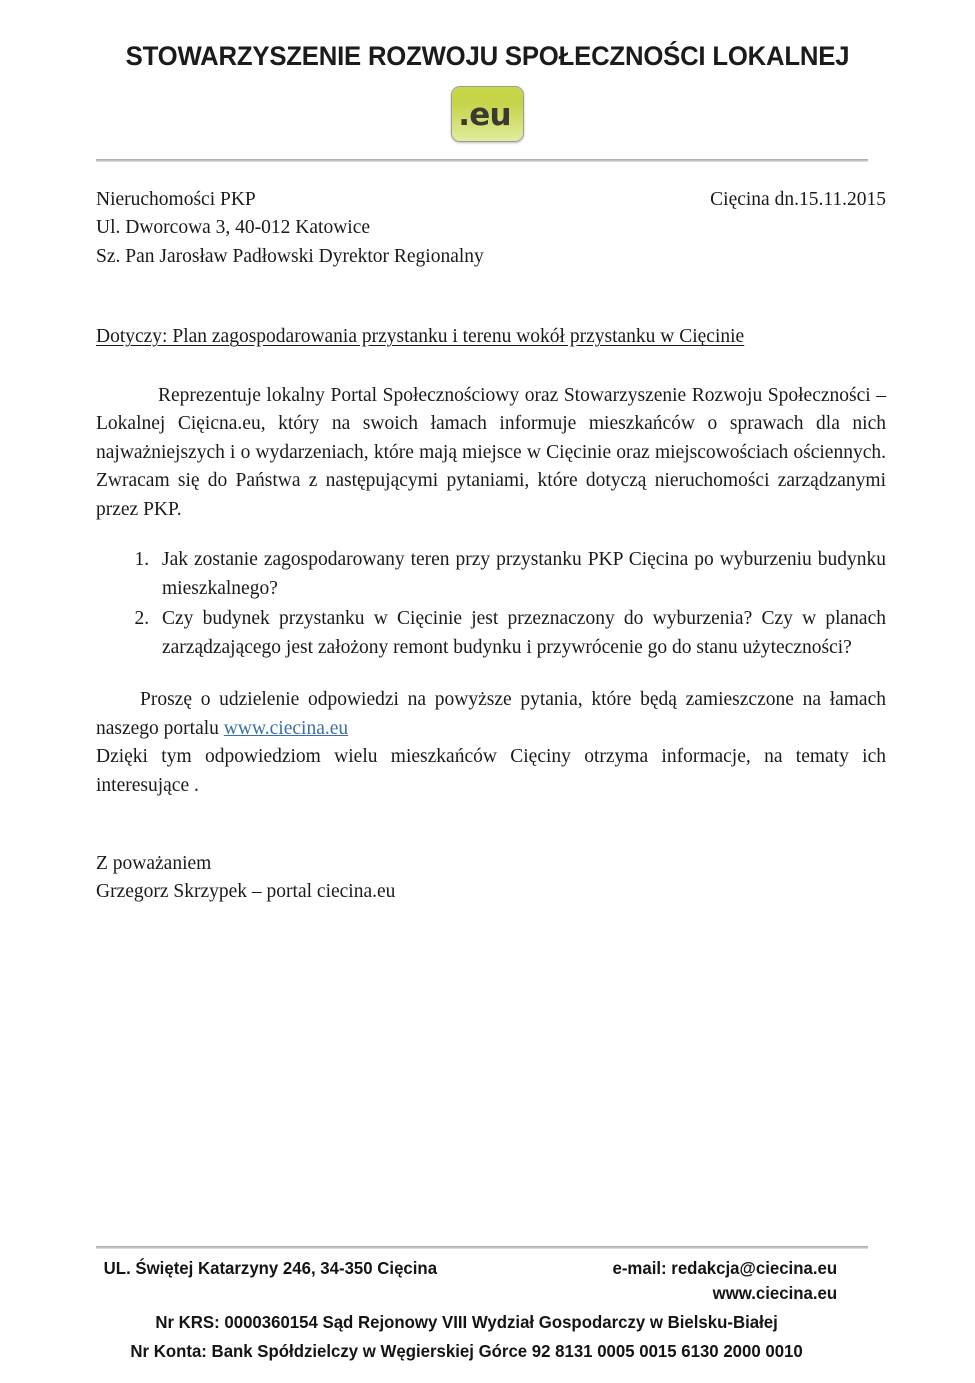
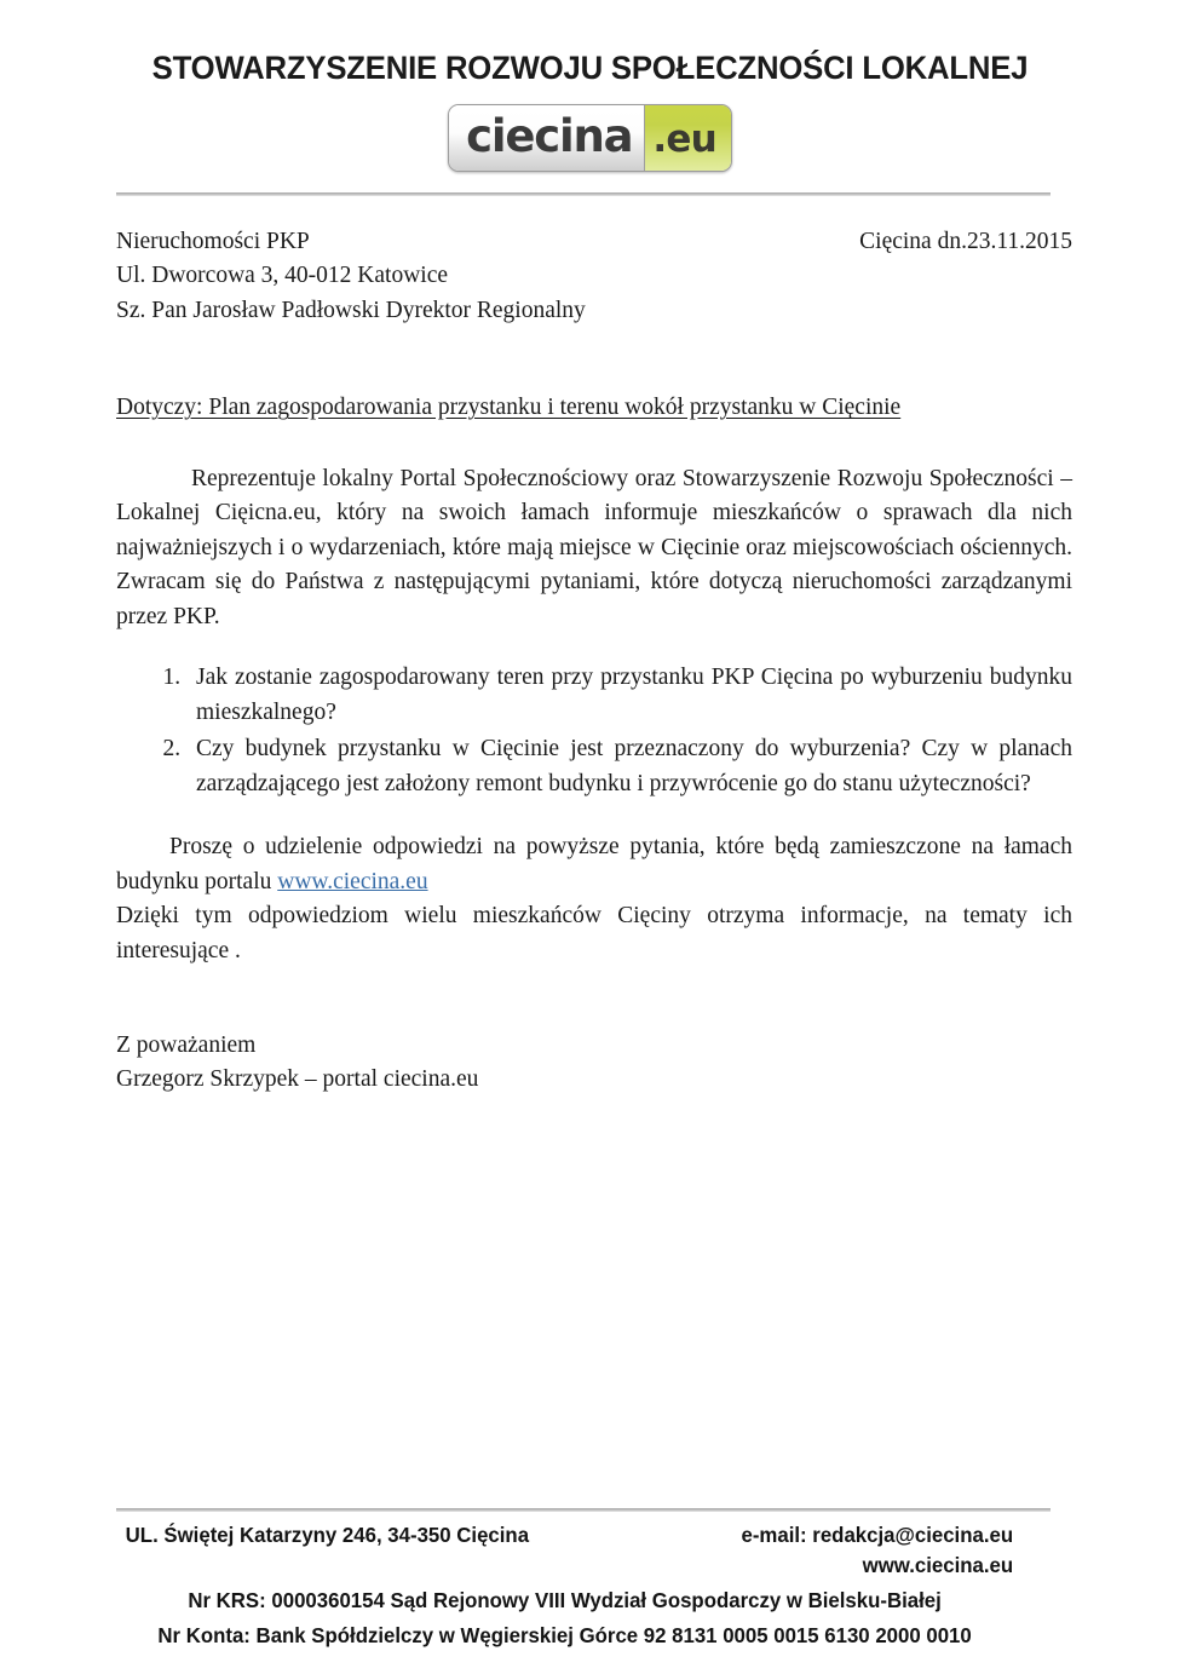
  STOWARZYSZENIE ROZWOJU SPOŁECZNOŚCI LOKALNEJ
+ ciecina
  .eu
  Nieruchomości PKP
  Ul. Dworcowa 3, 40-012 Katowice
  Sz. Pan Jarosław Padłowski Dyrektor Regionalny
- Cięcina dn.15.11.2015
+ Cięcina dn.23.11.2015
  Dotyczy: Plan zagospodarowania przystanku i terenu wokół przystanku w Cięcinie
  Reprezentuje lokalny Portal Społecznościowy oraz Stowarzyszenie Rozwoju Społeczności – Lokalnej Cięicna.eu, który na swoich łamach informuje mieszkańców o sprawach dla nich najważniejszych i o wydarzeniach, które mają miejsce w Cięcinie oraz miejscowościach ościennych. Zwracam się do Państwa z następującymi pytaniami, które dotyczą nieruchomości zarządzanymi przez PKP.
  Jak zostanie zagospodarowany teren przy przystanku PKP Cięcina po wyburzeniu budynku mieszkalnego?
  Czy budynek przystanku w Cięcinie jest przeznaczony do wyburzenia? Czy w planach zarządzającego jest założony remont budynku i przywrócenie go do stanu użyteczności?
- Proszę o udzielenie odpowiedzi na powyższe pytania, które będą zamieszczone na łamach naszego portalu www.ciecina.eu
+ Proszę o udzielenie odpowiedzi na powyższe pytania, które będą zamieszczone na łamach budynku portalu www.ciecina.eu
  Dzięki tym odpowiedziom wielu mieszkańców Cięciny otrzyma informacje, na tematy ich interesujące .
  Z poważaniem
  Grzegorz Skrzypek – portal ciecina.eu
  UL. Świętej Katarzyny 246, 34-350 Cięcina
  e-mail: redakcja@ciecina.eu
  www.ciecina.eu
  Nr KRS: 0000360154 Sąd Rejonowy VIII Wydział Gospodarczy w Bielsku-Białej
  Nr Konta: Bank Spółdzielczy w Węgierskiej Górce 92 8131 0005 0015 6130 2000 0010
